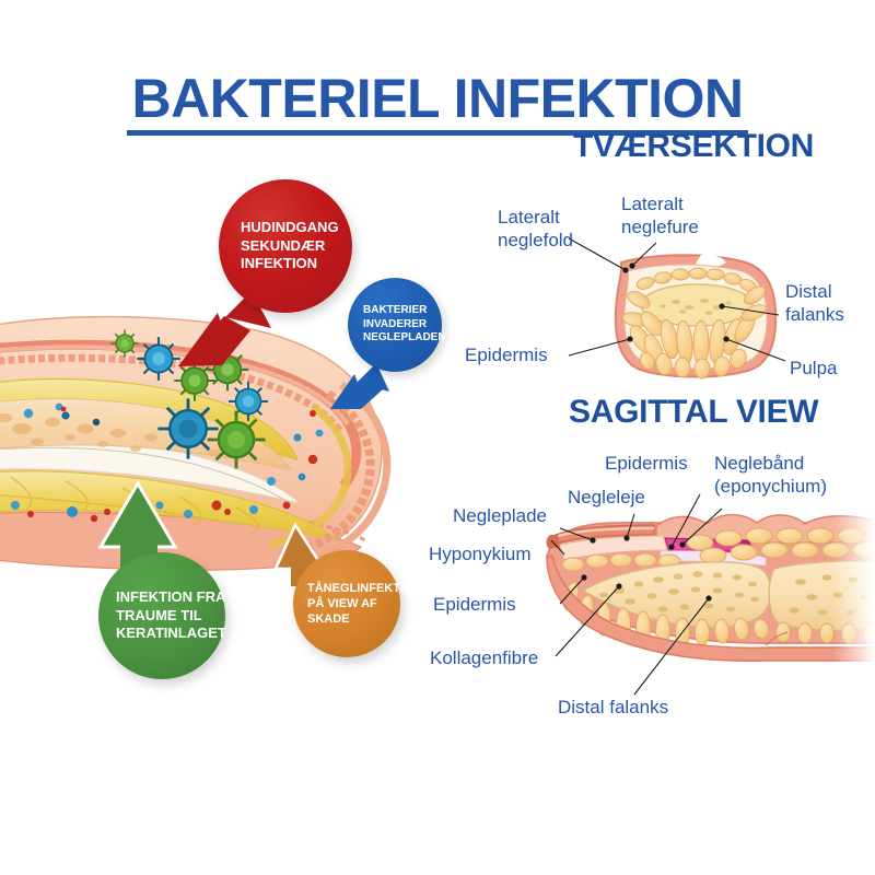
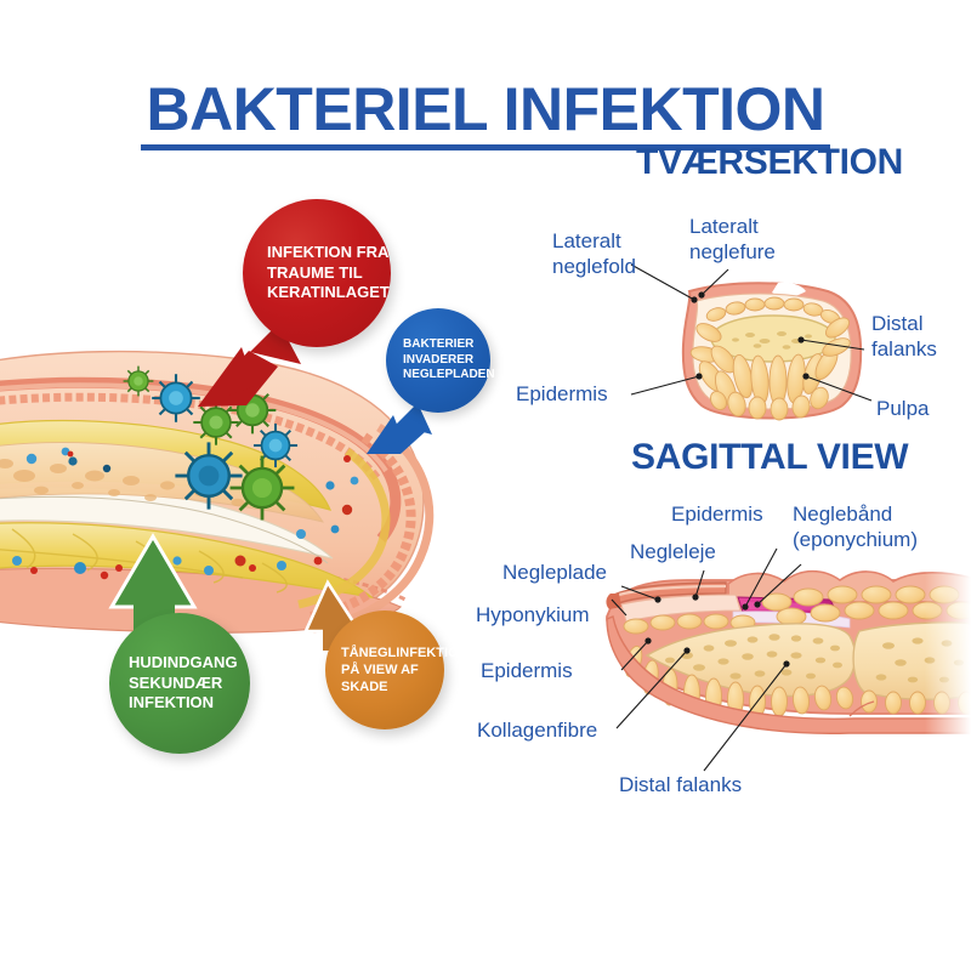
  BAKTERIEL INFEKTION
  TVÆRSEKTION
  SAGITTAL VIEW
- HUDINDGANG SEKUNDÆR INFEKTION
+ INFEKTION FRA TRAUME TIL KERATINLAGET
  BAKTERIER INVADERER NEGLEPLADEN
- INFEKTION FRA TRAUME TIL KERATINLAGET
+ HUDINDGANG SEKUNDÆR INFEKTION
  TÅNEGLINFEKTION PÅ VIEW AF SKADE
  Lateralt
  neglefold
  Lateralt
  neglefure
  Epidermis
  Distal
  falanks
  Pulpa
  Negleplade
  Hyponykium
  Negleleje
  Epidermis
  Neglebånd
  (eponychium)
  Epidermis
  Kollagenfibre
  Distal falanks
